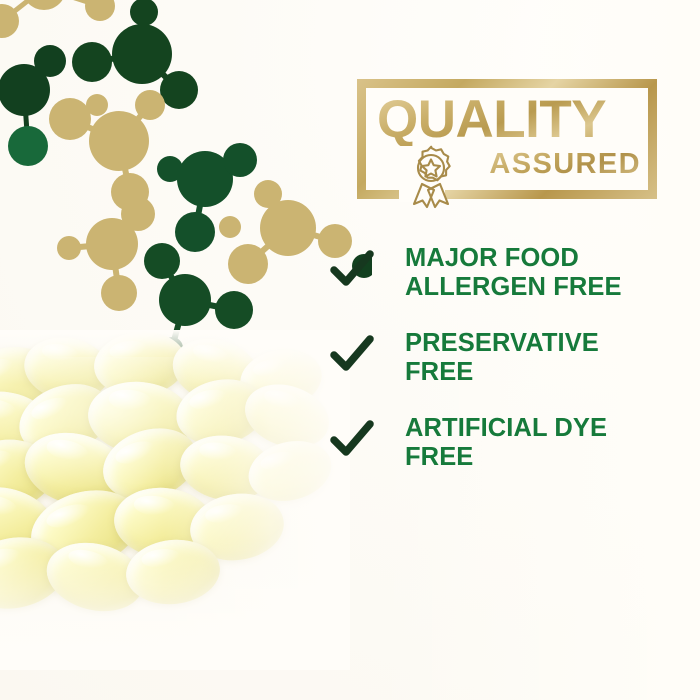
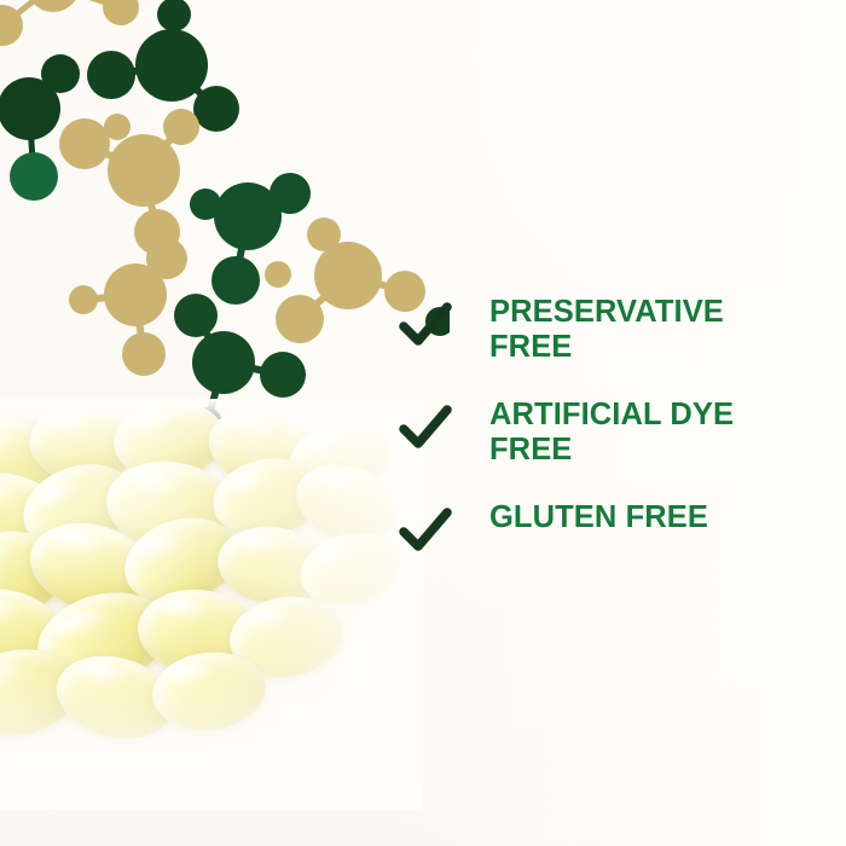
- QUALITY
- ASSURED
- MAJOR FOOD
- ALLERGEN FREE
  PRESERVATIVE
  FREE
  ARTIFICIAL DYE
  FREE
+ GLUTEN FREE
